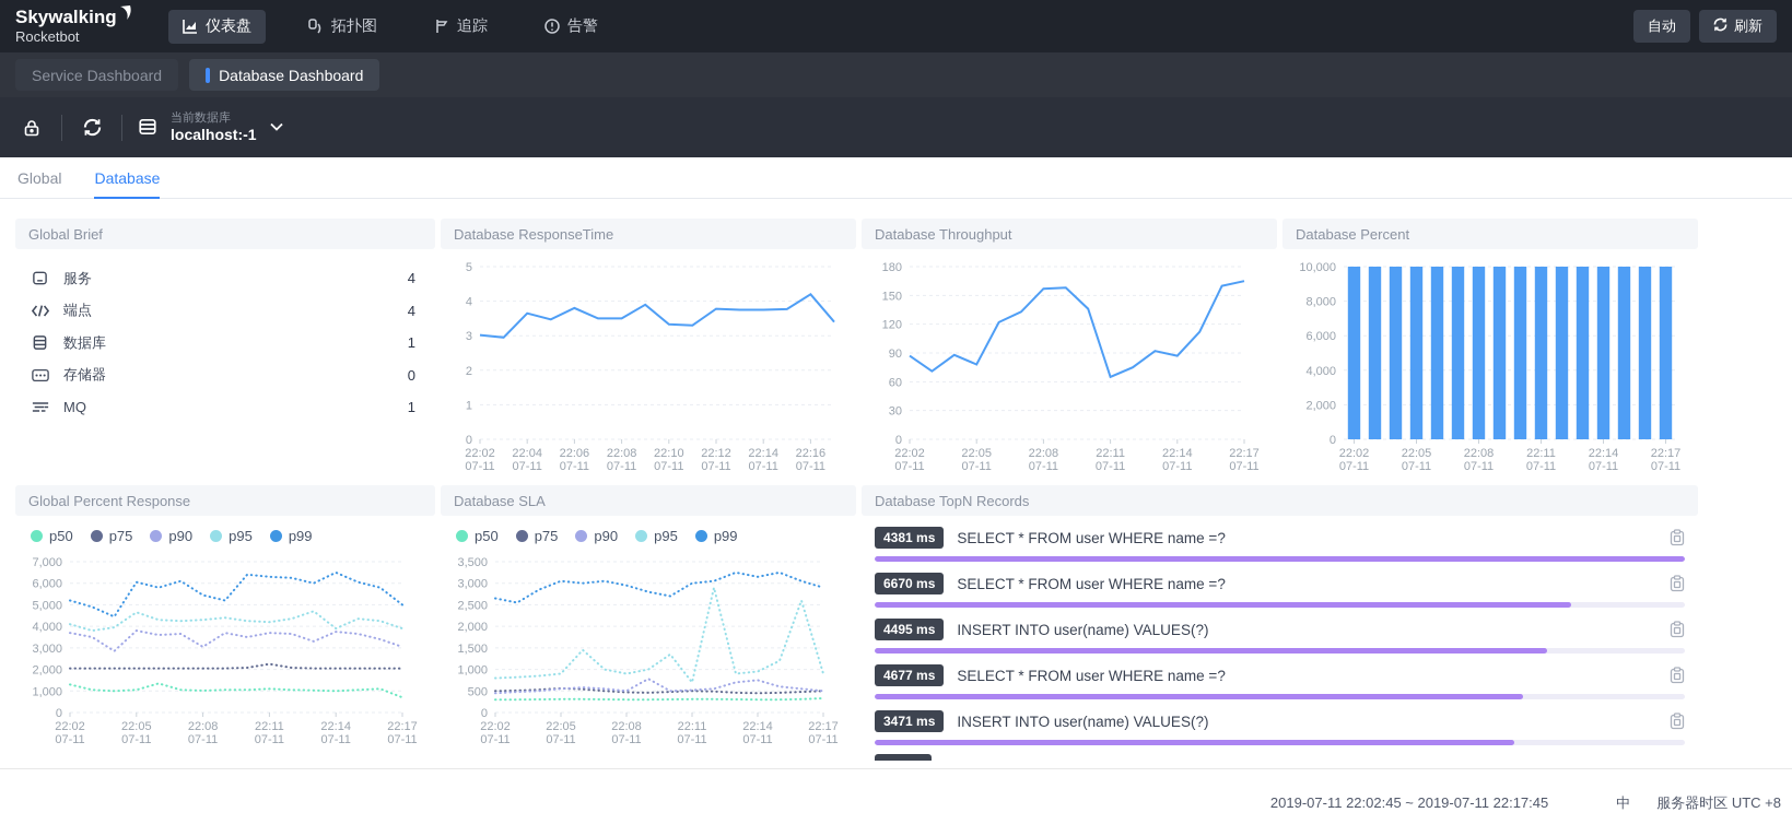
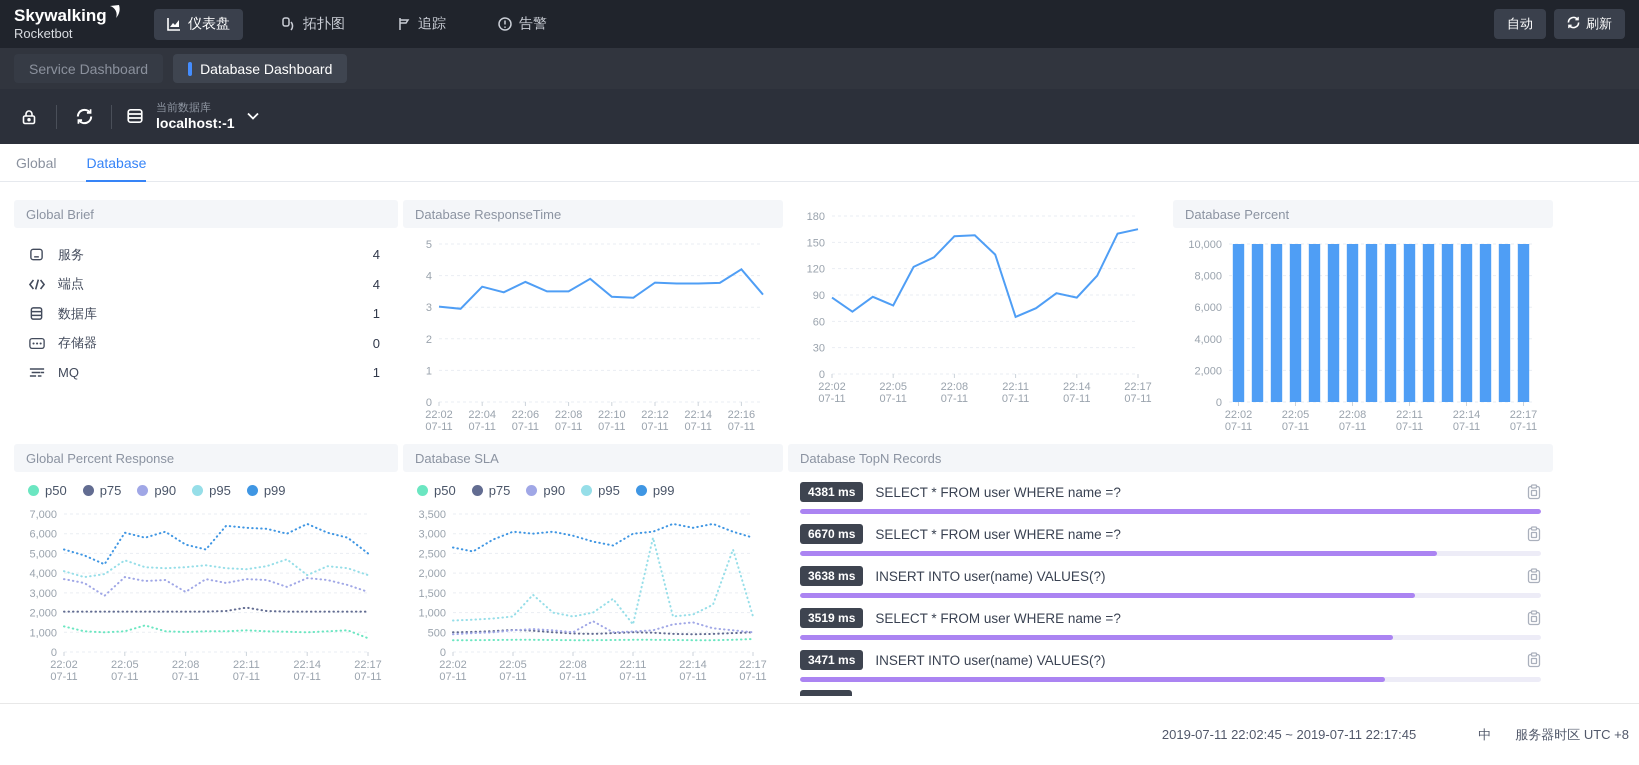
  Skywalking
  Rocketbot
  仪表盘
  拓扑图
  追踪
  告警
  自动
  刷新
  Service Dashboard
  Database Dashboard
  当前数据库
  localhost:-1
  Global
  Database
  Global Brief
  服务
  4
  端点
  4
  数据库
  1
  存储器
  0
  MQ
  1
  Database ResponseTime
  0
  1
  2
  3
  4
  5
  22:02
  07-11
  22:04
  07-11
  22:06
  07-11
  22:08
  07-11
  22:10
  07-11
  22:12
  07-11
  22:14
  07-11
  22:16
  07-11
- Database Throughput
  0
  30
  60
  90
  120
  150
  180
  22:02
  07-11
  22:05
  07-11
  22:08
  07-11
  22:11
  07-11
  22:14
  07-11
  22:17
  07-11
  Database Percent
  0
  2,000
  4,000
  6,000
  8,000
  10,000
  22:02
  07-11
  22:05
  07-11
  22:08
  07-11
  22:11
  07-11
  22:14
  07-11
  22:17
  07-11
  Global Percent Response
  p50
  p75
  p90
  p95
  p99
  0
  1,000
  2,000
  3,000
  4,000
  5,000
  6,000
  7,000
  22:02
  07-11
  22:05
  07-11
  22:08
  07-11
  22:11
  07-11
  22:14
  07-11
  22:17
  07-11
  Database SLA
  p50
  p75
  p90
  p95
  p99
  0
  500
  1,000
  1,500
  2,000
  2,500
  3,000
  3,500
  22:02
  07-11
  22:05
  07-11
  22:08
  07-11
  22:11
  07-11
  22:14
  07-11
  22:17
  07-11
  Database TopN Records
  4381 ms
  SELECT * FROM user WHERE name =?
  6670 ms
  SELECT * FROM user WHERE name =?
- 4495 ms
+ 3638 ms
  INSERT INTO user(name) VALUES(?)
- 4677 ms
+ 3519 ms
  SELECT * FROM user WHERE name =?
  3471 ms
  INSERT INTO user(name) VALUES(?)
  2019-07-11 22:02:45 ~ 2019-07-11 22:17:45
  中
  服务器时区 UTC +8
